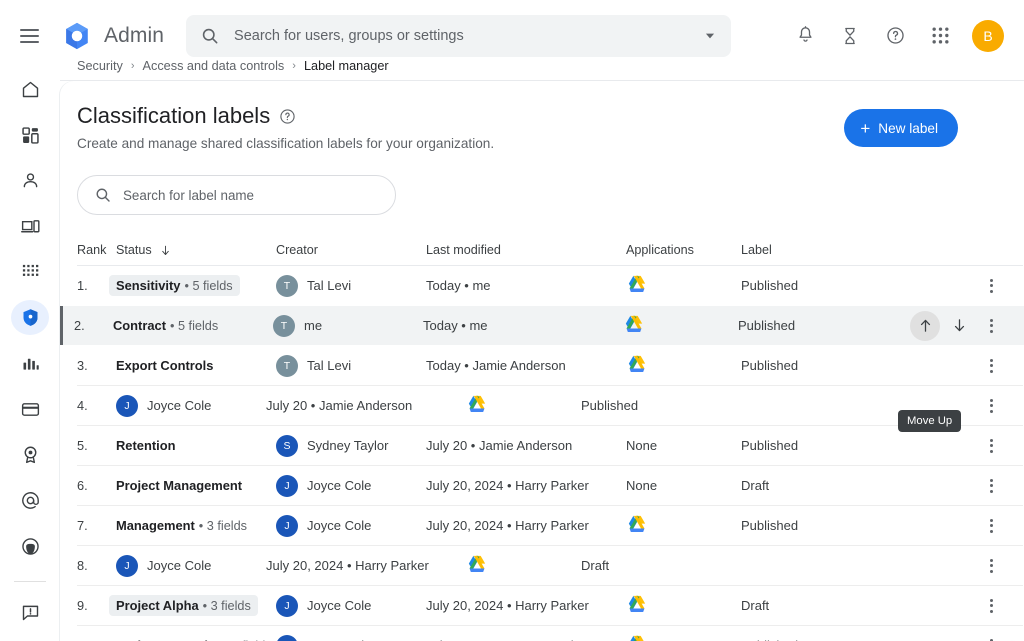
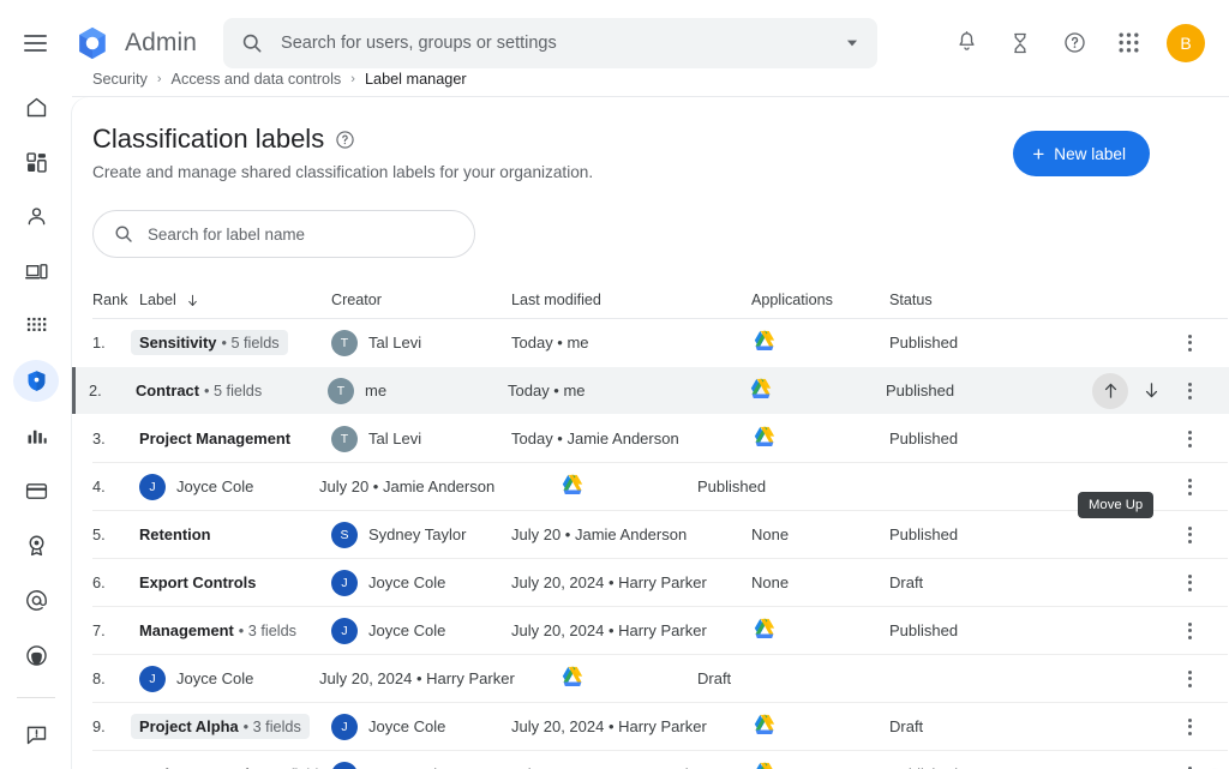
  Admin
  Search for users, groups or settings
  B
  Security
  ›
  Access and data controls
  ›
  Label manager
  Classification labels
  Create and manage shared classification labels for your organization.
  +
  New label
  Search for label name
  Rank
- Status
+ Label
  Creator
  Last modified
  Applications
- Label
+ Status
  1.
  Sensitivity
  • 5 fields
  T
  Tal Levi
  Today • me
  Published
  2.
  Contract
  • 5 fields
  T
  me
  Today • me
  Published
  3.
- Export Controls
+ Project Management
  T
  Tal Levi
  Today • Jamie Anderson
  Published
  4.
  J
  Joyce Cole
  July 20 • Jamie Anderson
  Published
  5.
  Retention
  S
  Sydney Taylor
  July 20 • Jamie Anderson
  None
  Published
  6.
- Project Management
+ Export Controls
  J
  Joyce Cole
  July 20, 2024 • Harry Parker
  None
  Draft
  7.
  Management
  • 3 fields
  J
  Joyce Cole
  July 20, 2024 • Harry Parker
  Published
  8.
  J
  Joyce Cole
  July 20, 2024 • Harry Parker
  Draft
  9.
  Project Alpha
  • 3 fields
  J
  Joyce Cole
  July 20, 2024 • Harry Parker
  Draft
  Move Up
